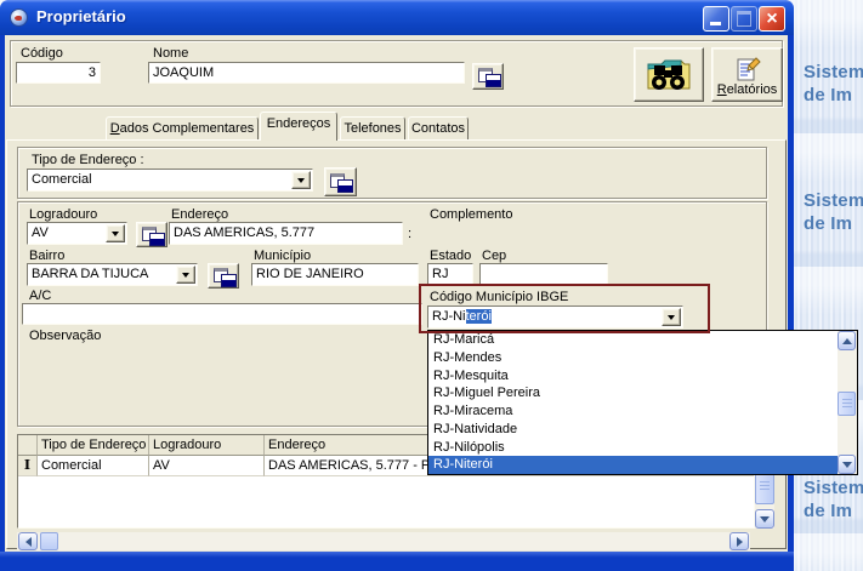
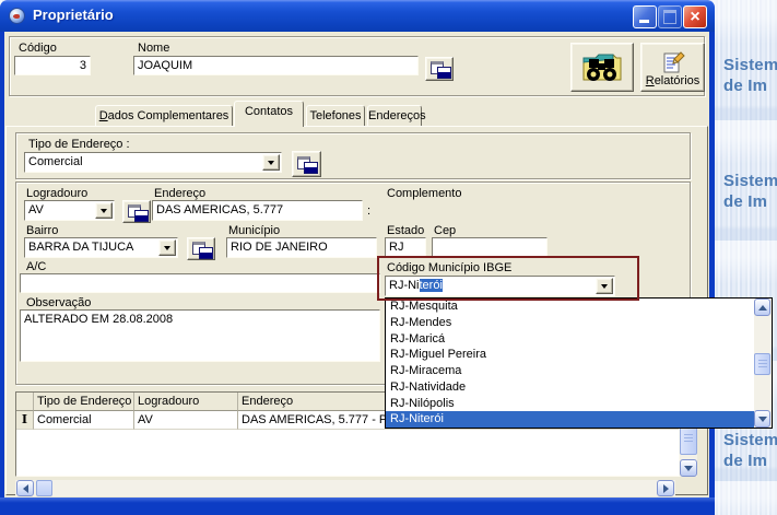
  Sistem
  de Im
  Sistem
  de Im
  Sistem
  de Im
  Proprietário
  ×
  Código
  3
  Nome
  JOAQUIM
  Relatórios
  Dados Complementares
- Endereços
+ Contatos
  Telefones
- Contatos
+ Endereços
  Tipo de Endereço :
  Comercial
  Logradouro
  AV
  Endereço
  DAS AMERICAS, 5.777
  :
  Complemento
  Bairro
  BARRA DA TIJUCA
  Município
  RIO DE JANEIRO
  Estado
  RJ
  Cep
  A/C
  Código Município IBGE
  RJ-Niterói
  Observação
+ ALTERADO EM 28.08.2008
  Tipo de Endereço
  Logradouro
  Endereço
  I
  Comercial
  AV
  DAS AMERICAS, 5.777 - P
- RJ-Maricá
+ RJ-Mesquita
  RJ-Mendes
- RJ-Mesquita
+ RJ-Maricá
  RJ-Miguel Pereira
  RJ-Miracema
  RJ-Natividade
  RJ-Nilópolis
  RJ-Niterói
